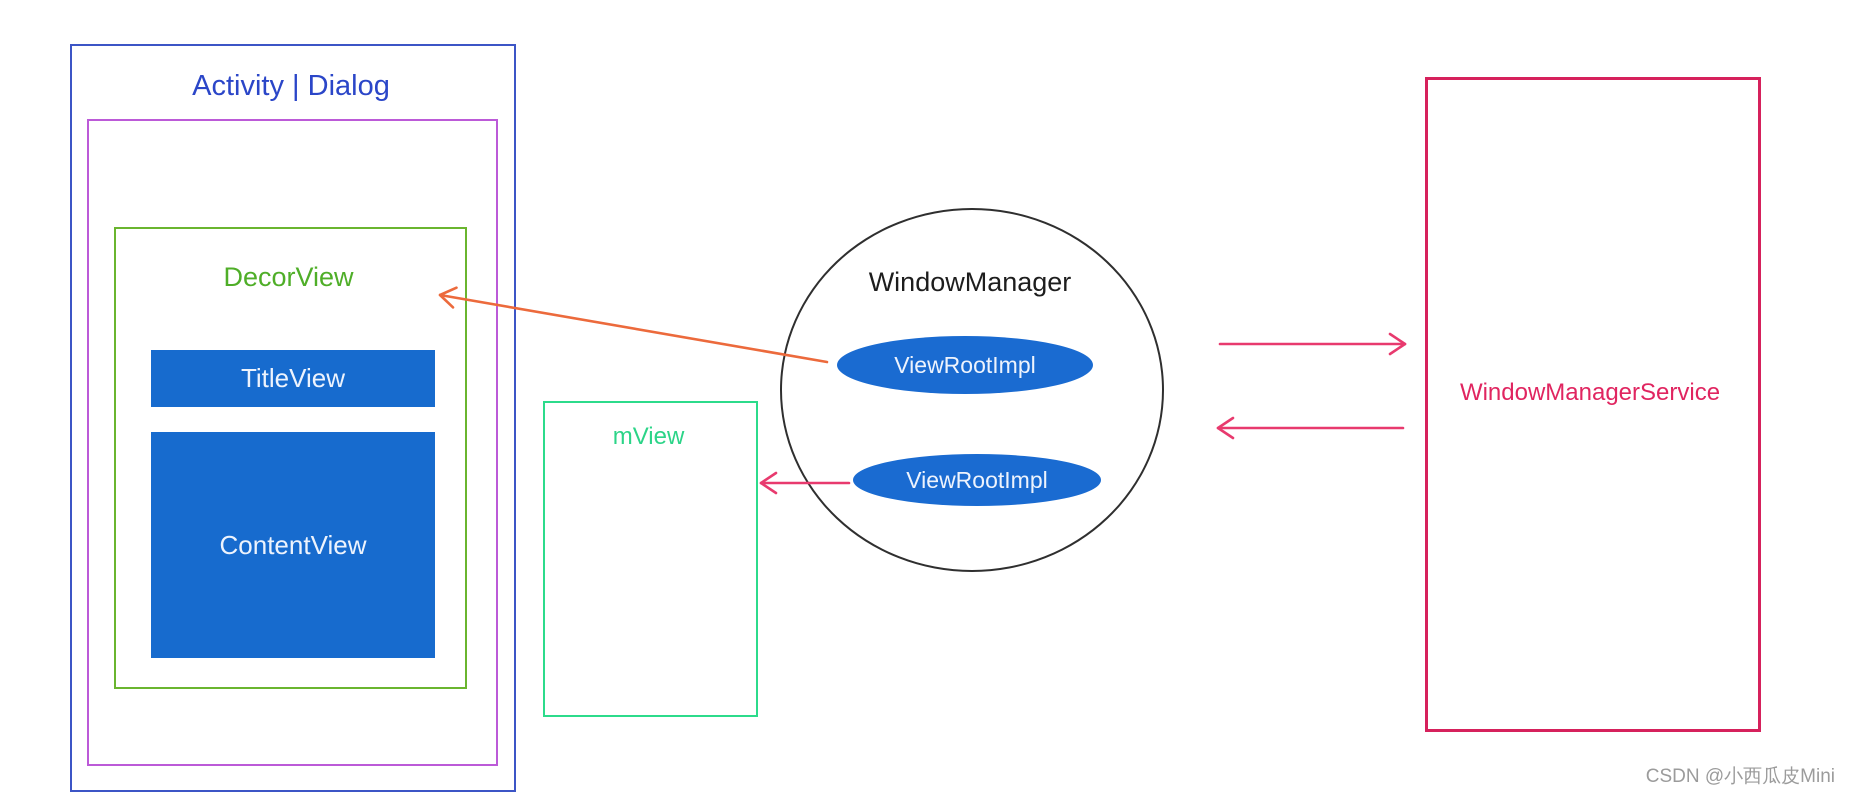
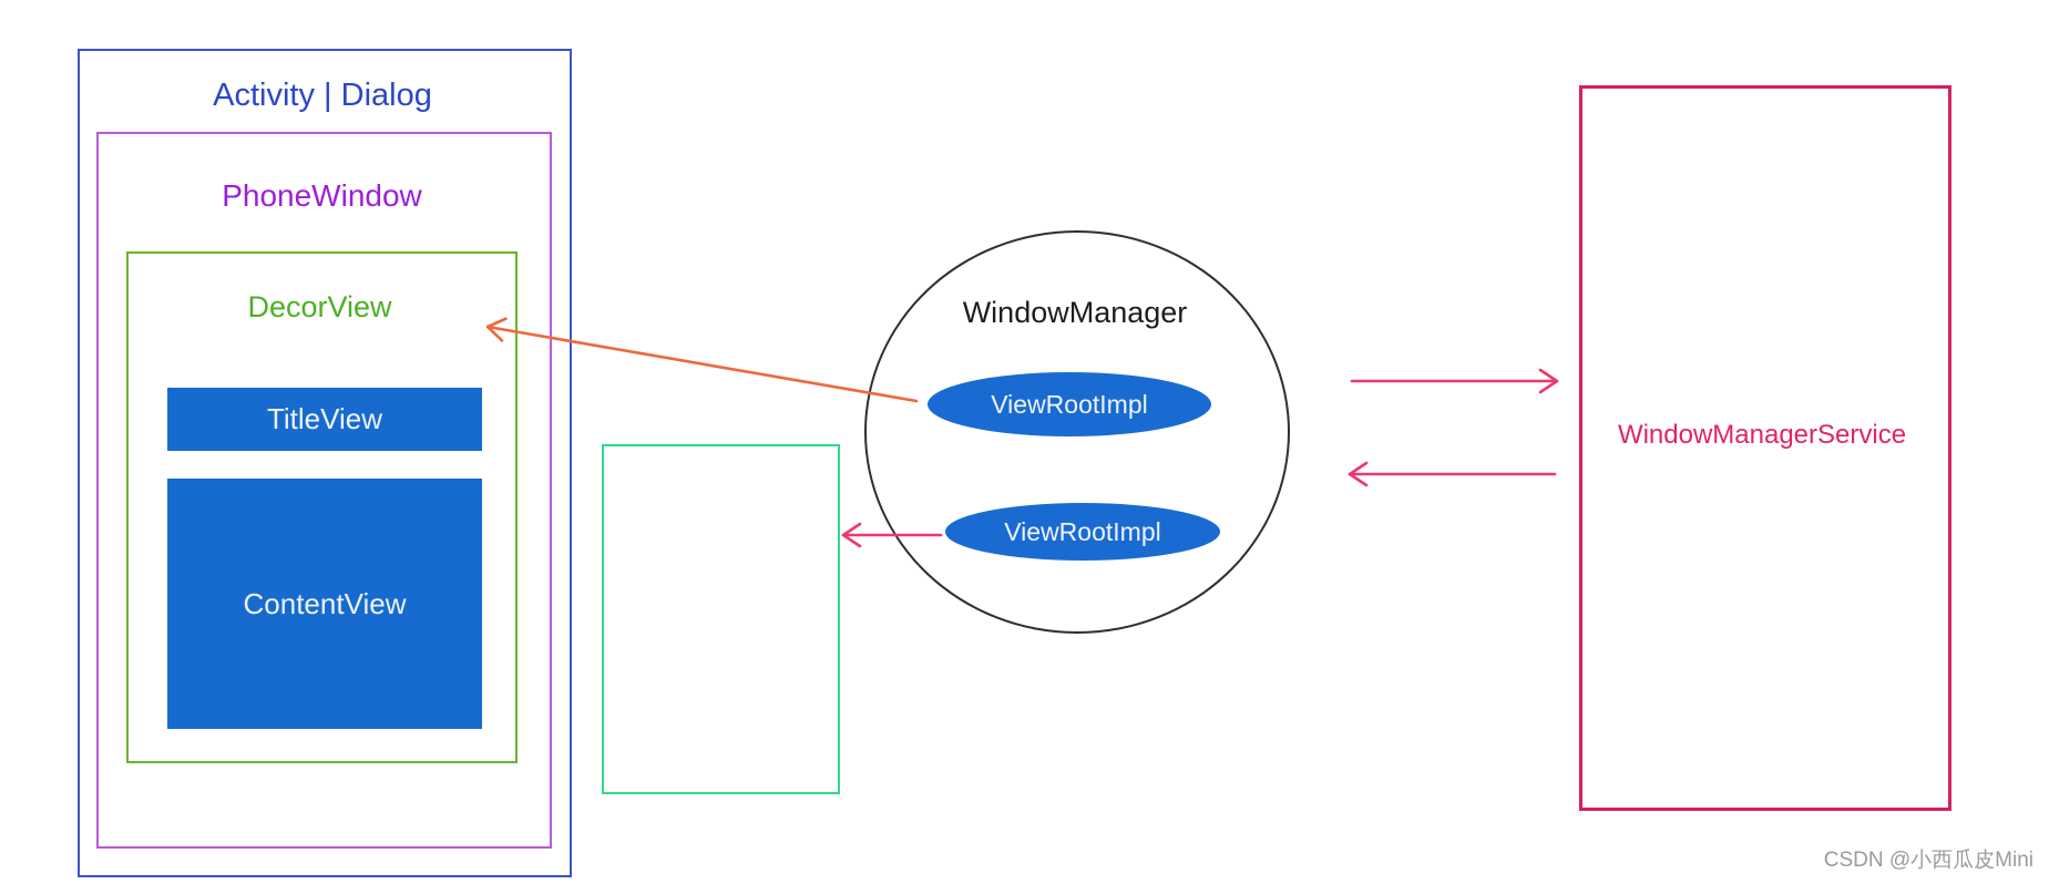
  Activity | Dialog
+ PhoneWindow
  DecorView
  TitleView
  ContentView
- mView
  WindowManager
  ViewRootImpl
  ViewRootImpl
  WindowManagerService
  CSDN @小西瓜皮Mini
